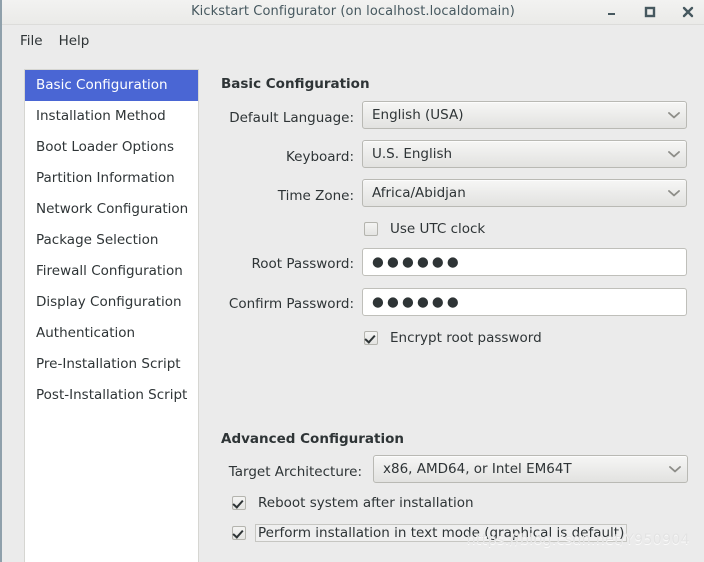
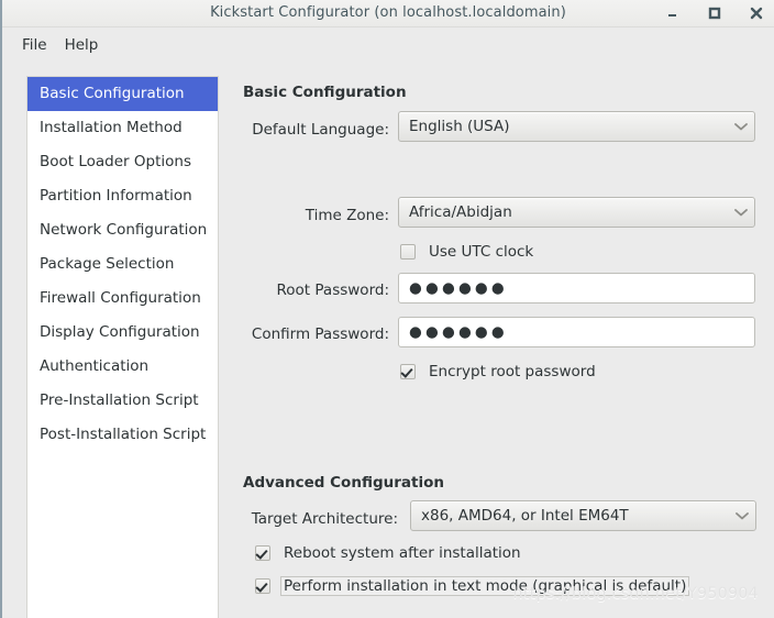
  Kickstart Configurator (on localhost.localdomain)
  File
  Help
  Basic Configuration
  Installation Method
  Boot Loader Options
  Partition Information
  Network Configuration
  Package Selection
  Firewall Configuration
  Display Configuration
  Authentication
  Pre-Installation Script
  Post-Installation Script
  Basic Configuration
  Default Language:
  English (USA)
- Keyboard:
- U.S. English
  Time Zone:
  Africa/Abidjan
  Use UTC clock
  Root Password:
  ●●●●●●
  Confirm Password:
  ●●●●●●
  Encrypt root password
  Advanced Configuration
  Target Architecture:
  x86, AMD64, or Intel EM64T
  Reboot system after installation
  Perform installation in text mode (graphical is default)
  https://blog.csdn.net/Y950904
